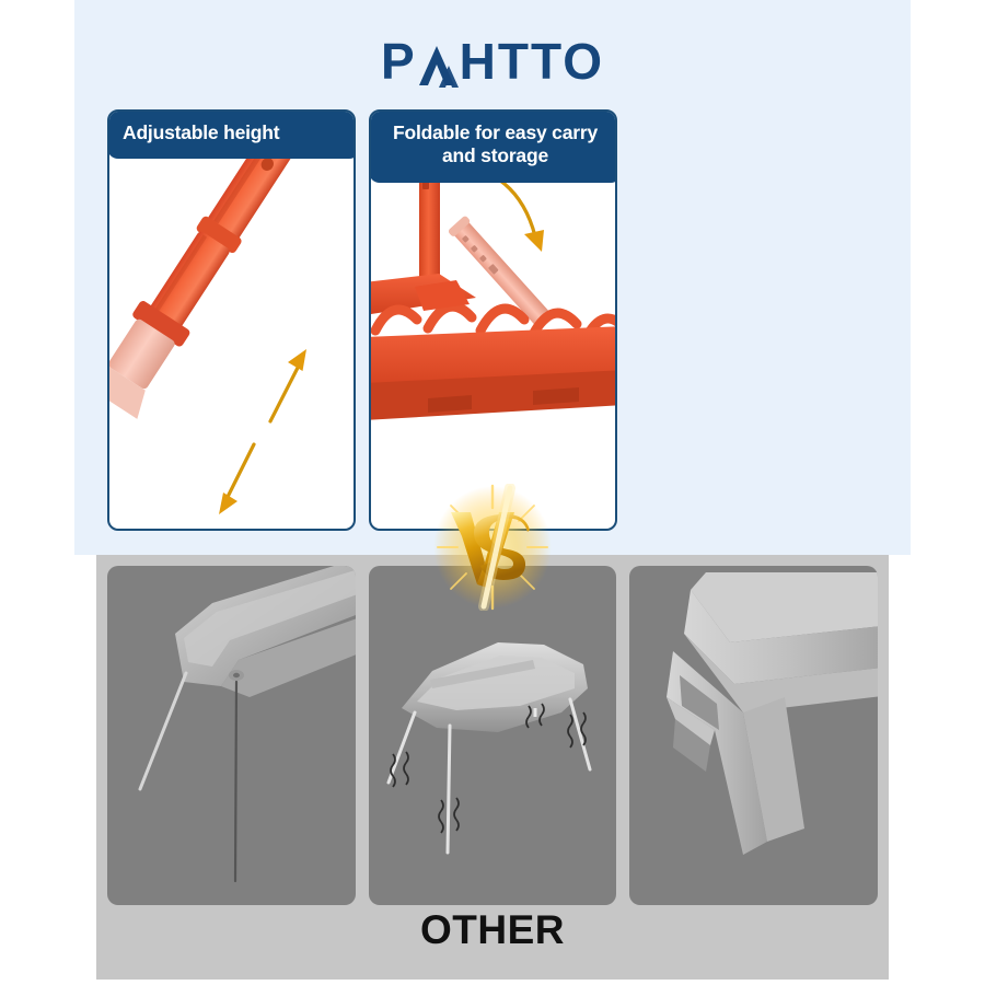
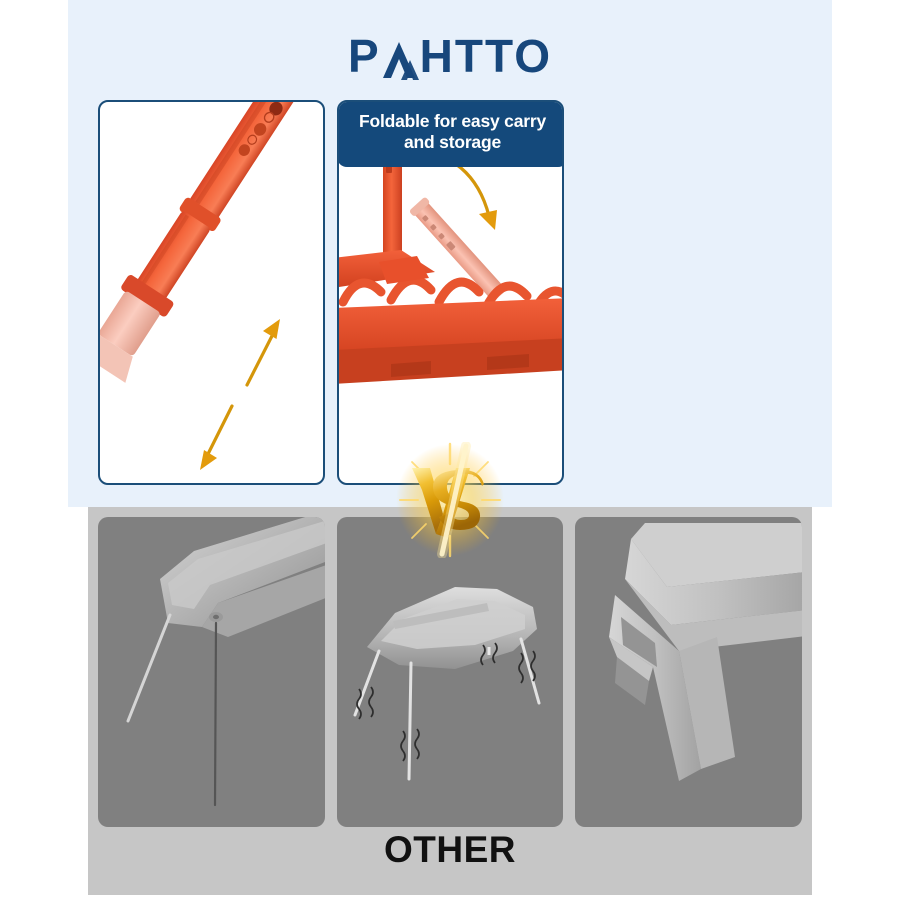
  P
  HTTO
- Adjustable height
  Foldable for easy carry and storage
  OTHER
